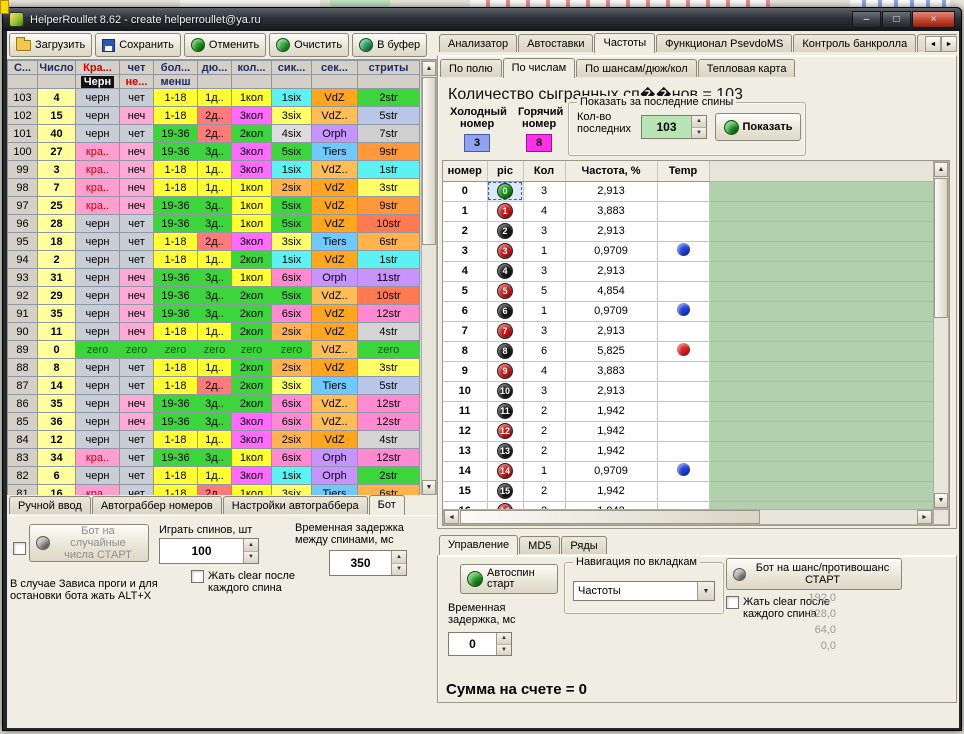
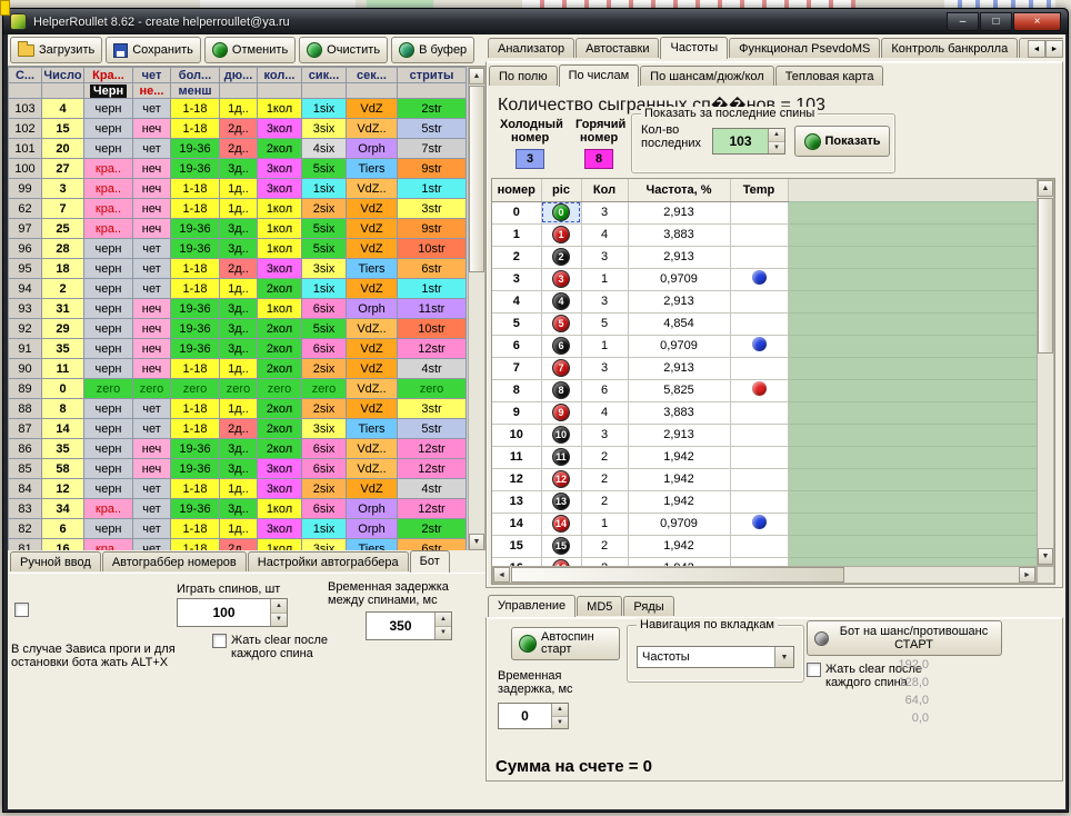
  HelperRoullet 8.62 - create helperroullet@ya.ru
  –
  □
  ×
  Загрузить
  Сохранить
  Отменить
  Очистить
  В буфер
  С...	Число	Кра...	чет	бол...	дю...	кол...	сик...	сек...	стриты
  		Черн	не...	менш
  103	4	черн	чет	1-18	1д..	1кол	1six	VdZ	2str
  102	15	черн	неч	1-18	2д..	3кол	3six	VdZ..	5str
- 101	40	черн	чет	19-36	2д..	2кол	4six	Orph	7str
+ 101	20	черн	чет	19-36	2д..	2кол	4six	Orph	7str
  100	27	кра..	неч	19-36	3д..	3кол	5six	Tiers	9str
  99	3	кра..	неч	1-18	1д..	3кол	1six	VdZ..	1str
- 98	7	кра..	неч	1-18	1д..	1кол	2six	VdZ	3str
+ 62	7	кра..	неч	1-18	1д..	1кол	2six	VdZ	3str
  97	25	кра..	неч	19-36	3д..	1кол	5six	VdZ	9str
  96	28	черн	чет	19-36	3д..	1кол	5six	VdZ	10str
  95	18	черн	чет	1-18	2д..	3кол	3six	Tiers	6str
  94	2	черн	чет	1-18	1д..	2кол	1six	VdZ	1str
  93	31	черн	неч	19-36	3д..	1кол	6six	Orph	11str
  92	29	черн	неч	19-36	3д..	2кол	5six	VdZ..	10str
  91	35	черн	неч	19-36	3д..	2кол	6six	VdZ	12str
  90	11	черн	неч	1-18	1д..	2кол	2six	VdZ	4str
  89	0	zero	zero	zero	zero	zero	zero	VdZ..	zero
  88	8	черн	чет	1-18	1д..	2кол	2six	VdZ	3str
  87	14	черн	чет	1-18	2д..	2кол	3six	Tiers	5str
  86	35	черн	неч	19-36	3д..	2кол	6six	VdZ..	12str
- 85	36	черн	неч	19-36	3д..	3кол	6six	VdZ..	12str
+ 85	58	черн	неч	19-36	3д..	3кол	6six	VdZ..	12str
  84	12	черн	чет	1-18	1д..	3кол	2six	VdZ	4str
  83	34	кра..	чет	19-36	3д..	1кол	6six	Orph	12str
  82	6	черн	чет	1-18	1д..	3кол	1six	Orph	2str
  81	16	кра..	чет	1-18	2д..	1кол	3six	Tiers	6str
  Ручной ввод Автограббер номеров Настройки автограббера Бот
- Бот на случайные числа СТАРТ
  Играть спинов, шт
  100
  Временная задержка между спинами, мс
  350
  Жать clear после каждого спина
  В случае Зависа проги и для остановки бота жать ALT+X
  Анализатор Автоставки Частоты Функционал PsevdoMS Контроль банкролла
  По полю По числам По шансам/дюж/кол Тепловая карта
  Количество сыгранных сп��нов = 103
  Холодный
  номер
  3
  Горячий
  номер
  8
  Показать за последние спины
  Кол-во
  последних
  103
  Показать
  номер	pic	Кол	Частота, %	Temp
  0	0	3	2,913
  1	1	4	3,883
  2	2	3	2,913
  3	3	1	0,9709
  4	4	3	2,913
  5	5	5	4,854
  6	6	1	0,9709
  7	7	3	2,913
  8	8	6	5,825
  9	9	4	3,883
  10	10	3	2,913
  11	11	2	1,942
  12	12	2	1,942
  13	13	2	1,942
  14	14	1	0,9709
  15	15	2	1,942
  Управление MD5 Ряды
  Автоспин старт
  Временная задержка, мс
  0
  Навигация по вкладкам
  Частоты
  Бот на шанс/противошанс СТАРТ
  Жать clear после каждого спина
  192,0
  128,0
  64,0
  0,0
  Сумма на счете = 0
